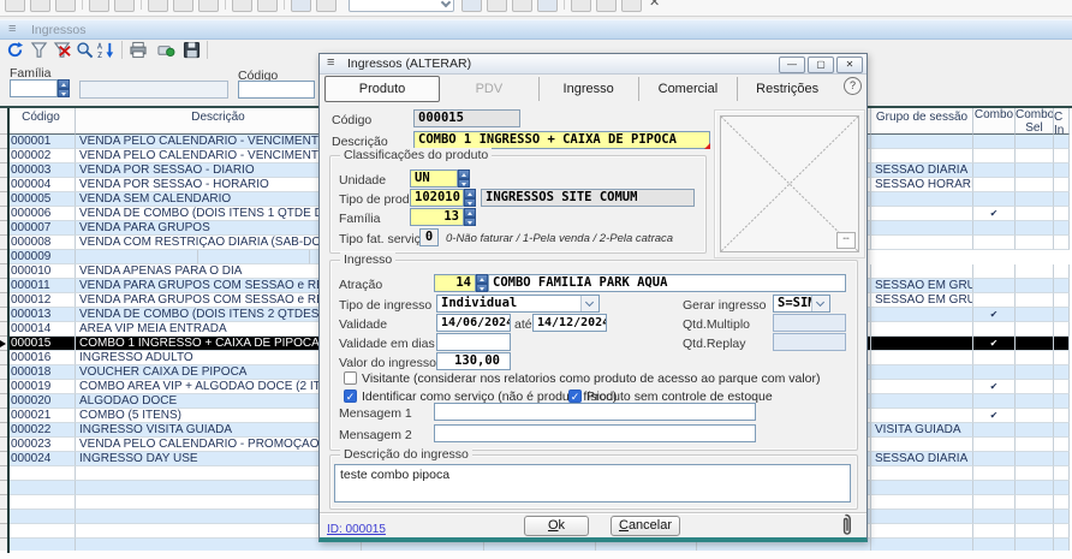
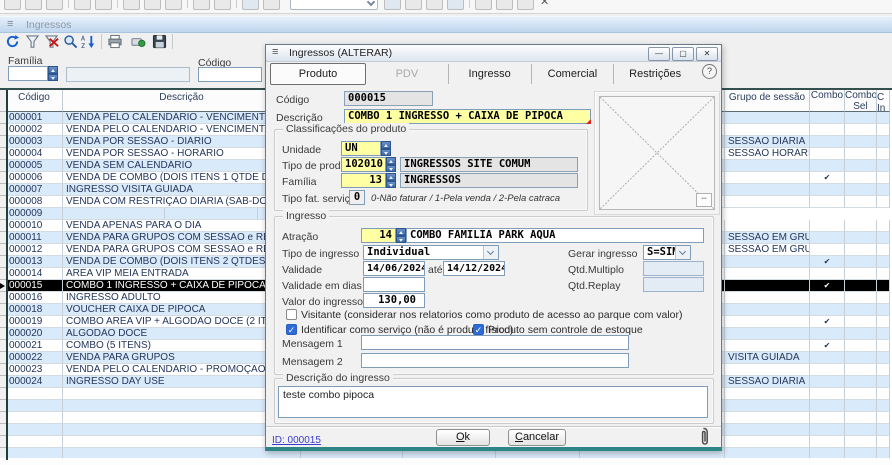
  ✕
  ≡
  Ingressos
  A
  Z
  Família
  Código
  Código
  Descrição
  Grupo de sessão
  Combo
  Combo
  Sel
  C
  In
  000001
  VENDA PELO CALENDÁRIO - VENCIMENT
  000002
  VENDA PELO CALENDÁRIO - VENCIMENT
  000003
  VENDA POR SESSÃO - DIÁRIO
  SESSÃO DIÁRIA
  000004
  VENDA POR SESSÃO - HORÁRIO
  SESSÃO HORÁRI
  000005
  VENDA SEM CALENDÁRIO
  000006
  VENDA DE COMBO (DOIS ITENS 1 QTDE
  000007
- VENDA PARA GRUPOS
+ INGRESSO VISITA GUIADA
  000008
  VENDA COM RESTRIÇÃO DIÁRIA (SAB-DO
  000009
  000010
  VENDA APENAS PARA O DIA
  000011
  VENDA PARA GRUPOS COM SESSÃO e R
  SESSÃO EM GRU
  000012
  VENDA PARA GRUPOS COM SESSÃO e R
  SESSÃO EM GRU
  000013
  VENDA DE COMBO (DOIS ITENS 2 QTDES
  000014
  AREA VIP MEIA ENTRADA
  000015
  COMBO 1 INGRESSO + CAIXA DE PIPOCA
  000016
  INGRESSO ADULTO
  000018
  VOUCHER CAIXA DE PIPOCA
  000019
  COMBO AREA VIP + ALGODÃO DOCE (2 IT
  000020
  ALGODÃO DOCE
  000021
  COMBO (5 ITENS)
  000022
- INGRESSO VISITA GUIADA
+ VENDA PARA GRUPOS
  VISITA GUIADA
  000023
  VENDA PELO CALENDÁRIO - PROMOÇÃO
  000024
  INGRESSO DAY USE
  SESSÃO DIÁRIA
  ≡
  Ingressos (ALTERAR)
  —
  ▢
  ✕
  Produto
  PDV
  Ingresso
  Comercial
  Restrições
  ?
  Código
  000015
  Descrição
  COMBO 1 INGRESSO + CAIXA DE PIPOCA
  Classificações do produto
  Unidade
  UN
  Tipo de prod
  102010
  INGRESSOS SITE COMUM
  Família
  13
+ INGRESSOS
  Tipo fat. serviç
  0
  0-Não faturar / 1-Pela venda / 2-Pela catraca
  Ingresso
  Atração
  14
  COMBO FAMILIA PARK AQUA
  Tipo de ingresso
  Individual
  Gerar ingresso
  S=SI
  Validade
  14/06/2024
  até
  14/12/2024
  Qtd.Multiplo
  Validade em dias
  Qtd.Replay
  Valor do ingresso
  130,00
  Visitante (considerar nos relatorios como produto de acesso ao parque com valor)
  Identificar como serviço (não é produ físico)
  Produto sem controle de estoque
  Mensagem 1
  Mensagem 2
  Descrição do ingresso
  teste combo pipoca
  ID: 000015
  Ok
  Cancelar
